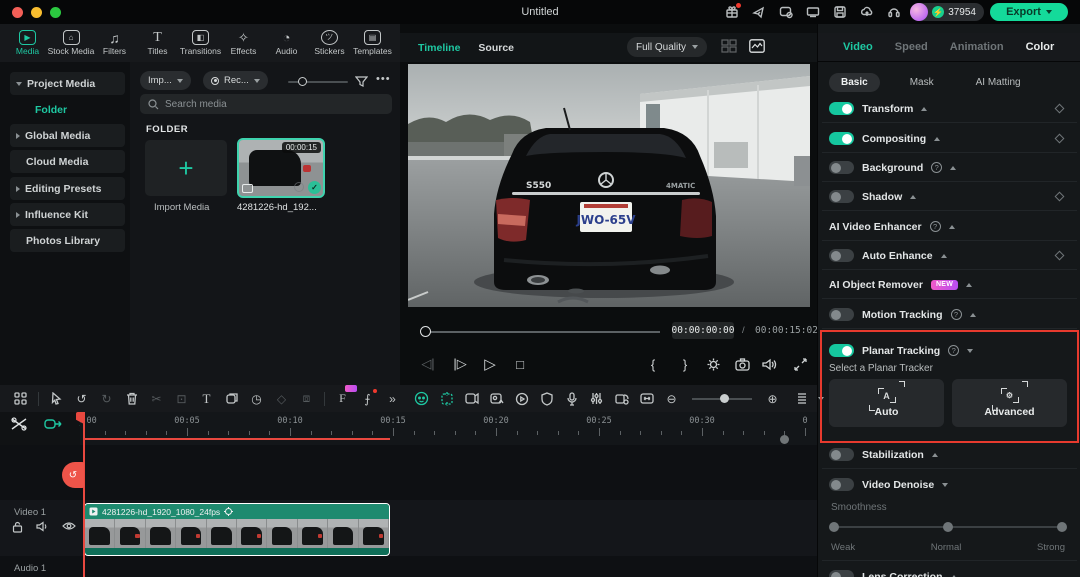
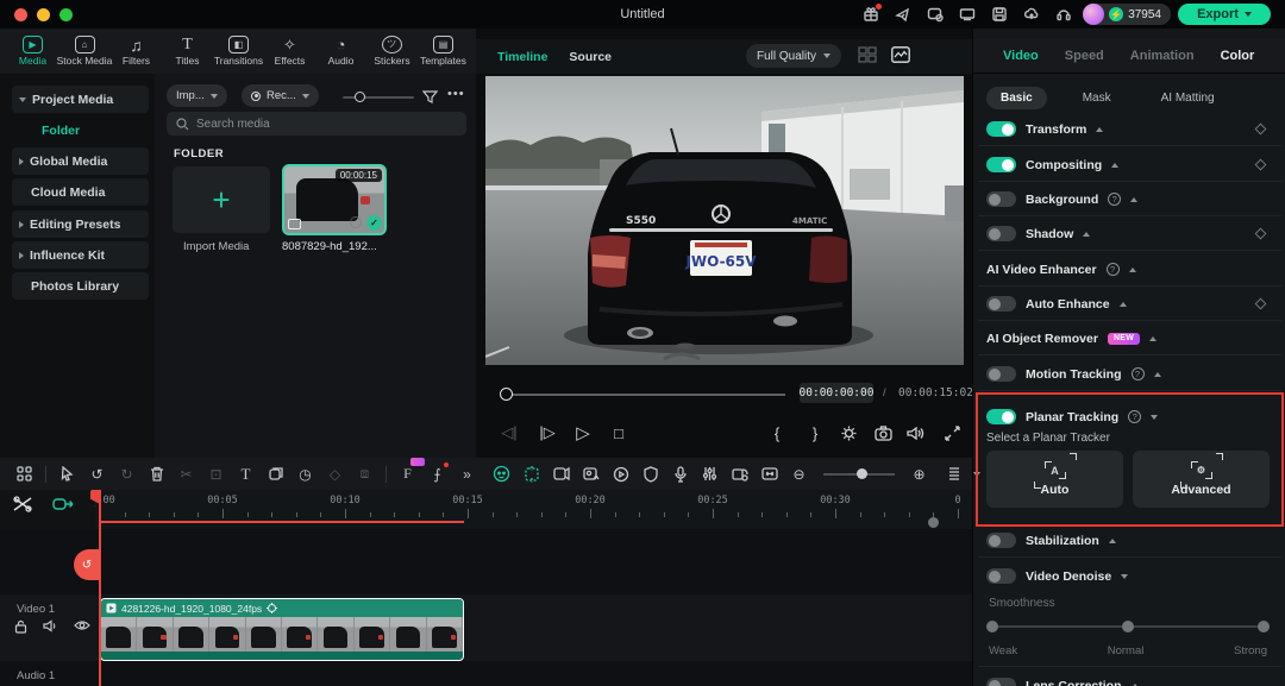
  Untitled
  ⚡
  37954
  Export
  ▶
  Media
  ⌂
  Stock Media
  ♫
  Filters
  T
  Titles
  ◧
  Transitions
  ✧
  Effects
  ◔
  Audio
  ツ
  Stickers
  ▤
  Templates
  Project Media
  Folder
  Global Media
  Cloud Media
  Editing Presets
  Influence Kit
  Photos Library
  Imp...
  Rec...
  •••
  Search media
  FOLDER
  +
  Import Media
  00:00:15
  ✓
- 4281226-hd_192...
+ 8087829-hd_192...
  Timeline
  Source
  Full Quality
  JWO-65V
  S550
  4MATIC
  00:00:00:00
  /
  00:00:15:02
  ◁|
  |▷
  ▷
  □
  {
  }
  Video
  Speed
  Animation
  Color
  Basic
  Mask
  AI Matting
  Transform
  Compositing
  Background
  ?
  Shadow
  AI Video Enhancer
  ?
  Auto Enhance
  AI Object Remover
  Motion Tracking
  ?
  Planar Tracking
  ?
  Select a Planar Tracker
  A
  Auto
  ⚙
  Advanced
  Stabilization
  Video Denoise
  Smoothness
  Weak
  Normal
  Strong
  ↺
  ↻
  ✂
  ⊡
  T
  ◷
  ◇
  ⧈
  F
  ⨍
  »
  ⊖
  ⊕
  00:05
  00:10
  00:15
  00:20
  00:25
  00:30
  0
  Video 1
  Audio 1
  4281226-hd_1920_1080_24fps
  ↺
